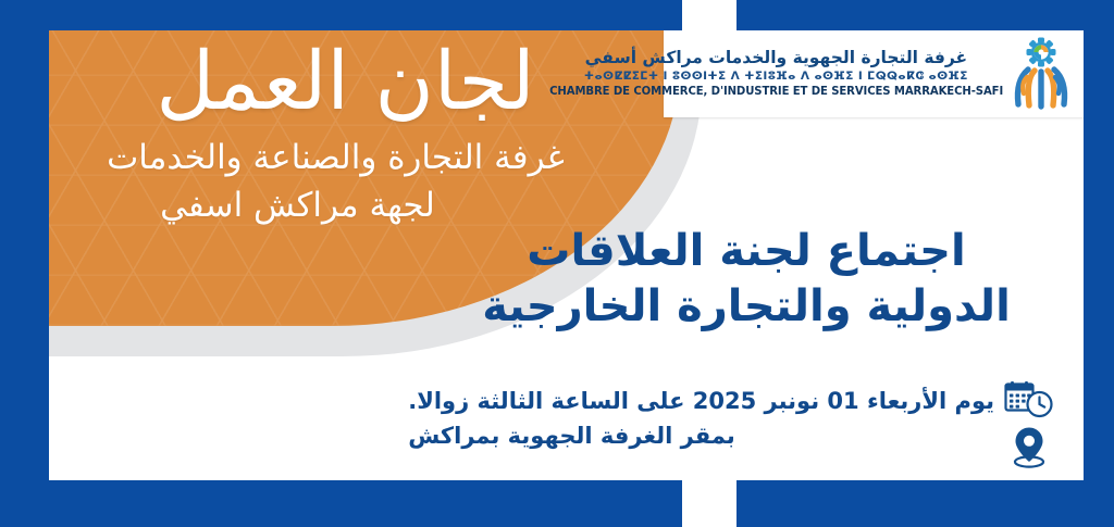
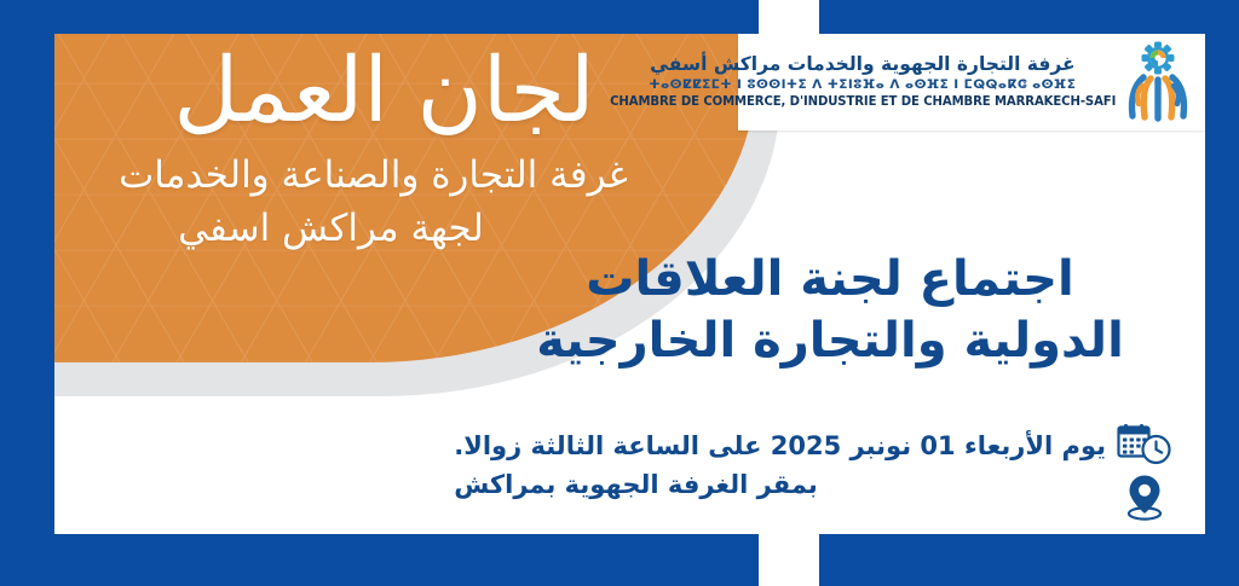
  لجان العمل
  غرفة التجارة والصناعة والخدمات
  لجهة مراكش اسفي
  غرفة التجارة الجهوية والخدمات مراكش أسفي
  ⵜⴰⵙⵇⵇⵉⵎⵜ ⵏ ⵓⵙⵙⵏⵜⵉ ⴷ ⵜⵉⵏⵓⴼⴰ ⴷ ⴰⵙⴼⵉ ⵏ ⵎⵕⵕⴰⴽⵛ ⴰⵙⴼⵉ
- CHAMBRE DE COMMERCE, D'INDUSTRIE ET DE SERVICES MARRAKECH-SAFI
+ CHAMBRE DE COMMERCE, D'INDUSTRIE ET DE CHAMBRE MARRAKECH-SAFI
  اجتماع لجنة العلاقات
  الدولية والتجارة الخارجية
  يوم الأربعاء 01 نونبر 2025 على الساعة الثالثة زوالا.
  بمقر الغرفة الجهوية بمراكش
